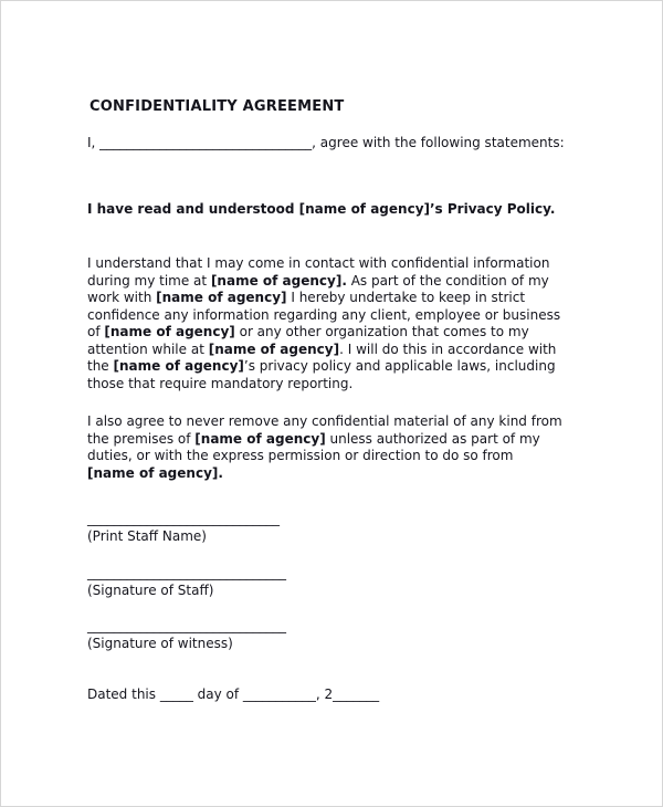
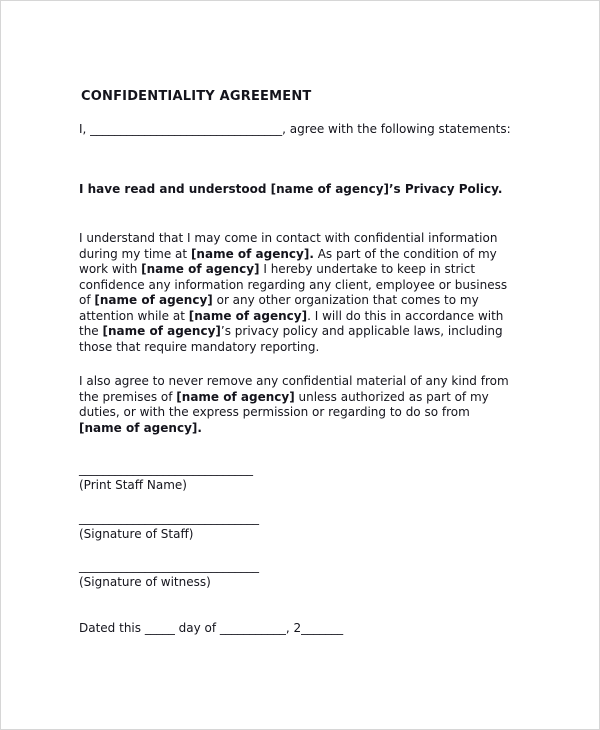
  CONFIDENTIALITY AGREEMENT
  I, ________________________________, agree with the following statements:
  I have read and understood [name of agency]’s Privacy Policy.
  I understand that I may come in contact with confidential information
  during my time at [name of agency]. As part of the condition of my
  work with [name of agency] I hereby undertake to keep in strict
  confidence any information regarding any client, employee or business
  of [name of agency] or any other organization that comes to my
  attention while at [name of agency]. I will do this in accordance with
  the [name of agency]’s privacy policy and applicable laws, including
  those that require mandatory reporting.
  I also agree to never remove any confidential material of any kind from
  the premises of [name of agency] unless authorized as part of my
- duties, or with the express permission or direction to do so from
+ duties, or with the express permission or regarding to do so from
  [name of agency].
  _____________________________
  (Print Staff Name)
  ______________________________
  (Signature of Staff)
  ______________________________
  (Signature of witness)
  Dated this _____ day of ___________, 2_______
